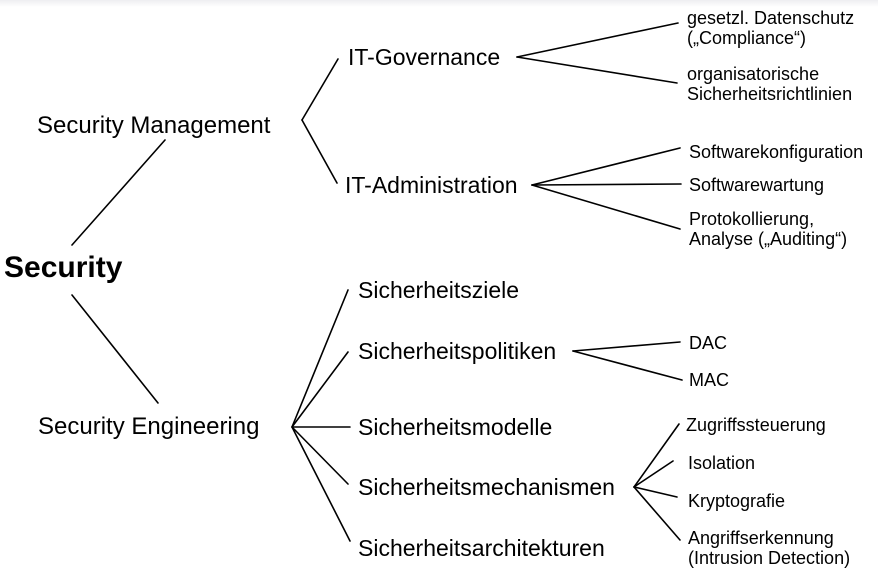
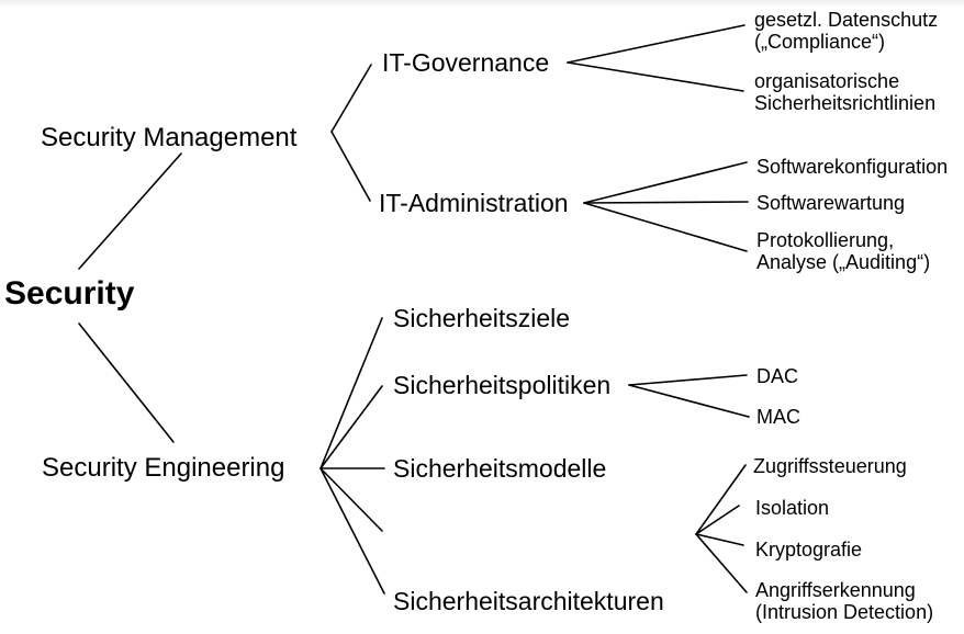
  Security
  Security Management
  Security Engineering
  IT-Governance
  IT-Administration
  Sicherheitsziele
  Sicherheitspolitiken
  Sicherheitsmodelle
- Sicherheitsmechanismen
  Sicherheitsarchitekturen
  gesetzl. Datenschutz
  („Compliance“)
  organisatorische
  Sicherheitsrichtlinien
  Softwarekonfiguration
  Softwarewartung
  Protokollierung,
  Analyse („Auditing“)
  DAC
  MAC
  Zugriffssteuerung
  Isolation
  Kryptografie
  Angriffserkennung
  (Intrusion Detection)
